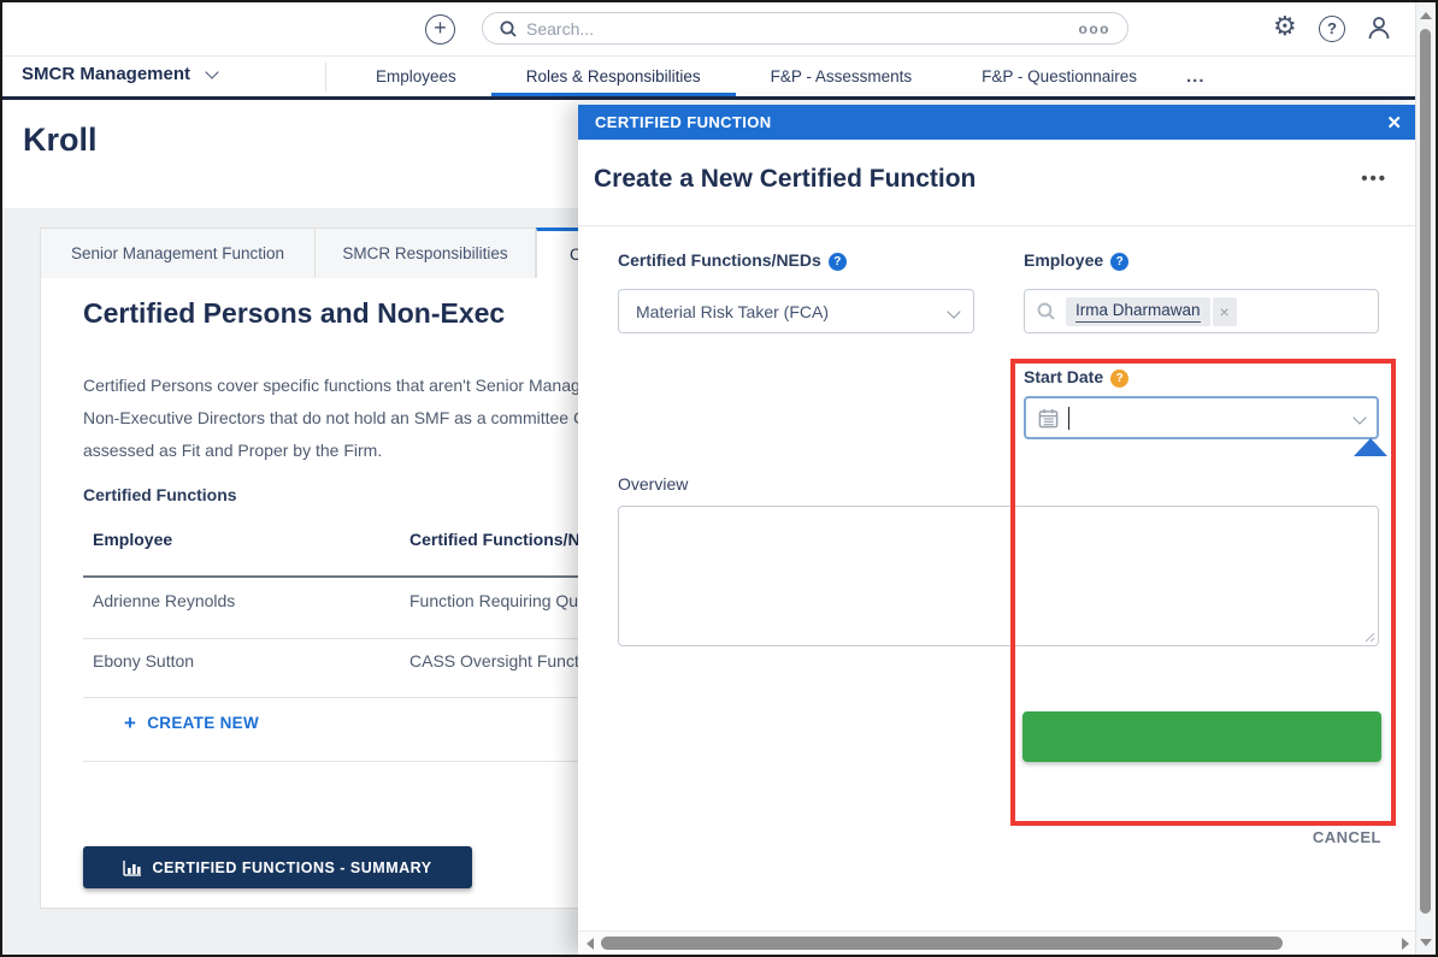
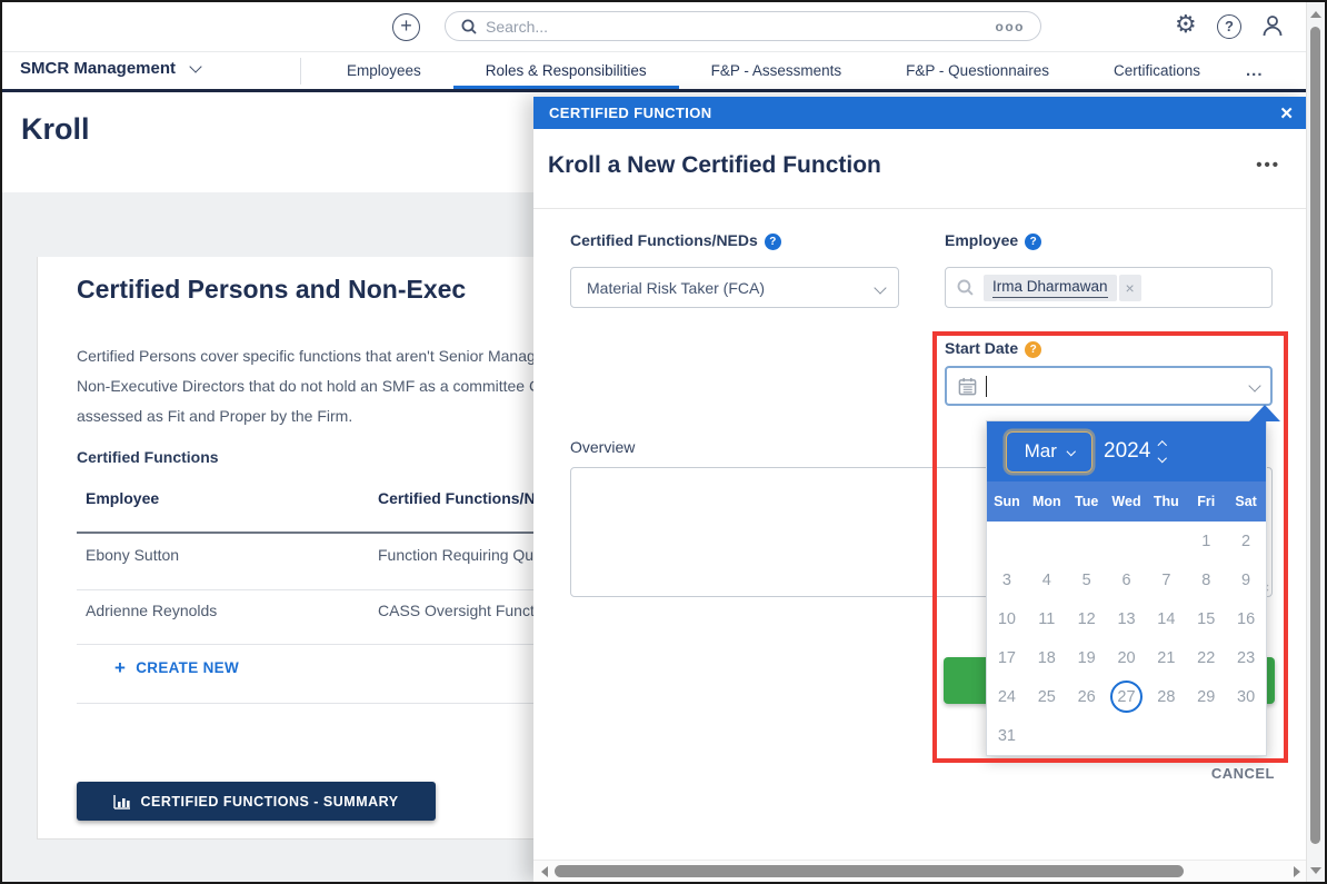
  +
  Search...
  ooo
  ⚙
  ?
  SMCR Management
  Employees
  Roles & Responsibilities
  F&P - Assessments
  F&P - Questionnaires
+ Certifications
  ...
  Kroll
- Senior Management Function
- SMCR Responsibilities
- C
  Certified Persons and Non-Exec
  Certified Persons cover specific functions that aren't Senior Manag
  Non-Executive Directors that do not hold an SMF as a committee
  assessed as Fit and Proper by the Firm.
  Certified Functions
  Employee
  Certified Functions/N
- Adrienne Reynolds
+ Ebony Sutton
  Function Requiring Qu
- Ebony Sutton
+ Adrienne Reynolds
  CASS Oversight Funct
  + CREATE NEW
  CERTIFIED FUNCTIONS - SUMMARY
  CERTIFIED FUNCTION
  ✕
- Create a New Certified Function
+ Kroll a New Certified Function
  •••
  Certified Functions/NEDs ?
  Material Risk Taker (FCA)
  Employee ?
  Irma Dharmawan
  ×
  Start Date ?
  Overview
  CANCEL
+ Mar
+ 2024
+ Sun
+ Mon
+ Tue
+ Wed
+ Thu
+ Fri
+ Sat
+ 1
+ 2
+ 3
+ 4
+ 5
+ 6
+ 7
+ 8
+ 9
+ 10
+ 11
+ 12
+ 13
+ 14
+ 15
+ 16
+ 17
+ 18
+ 19
+ 20
+ 21
+ 22
+ 23
+ 24
+ 25
+ 26
+ 27
+ 28
+ 29
+ 30
+ 31
